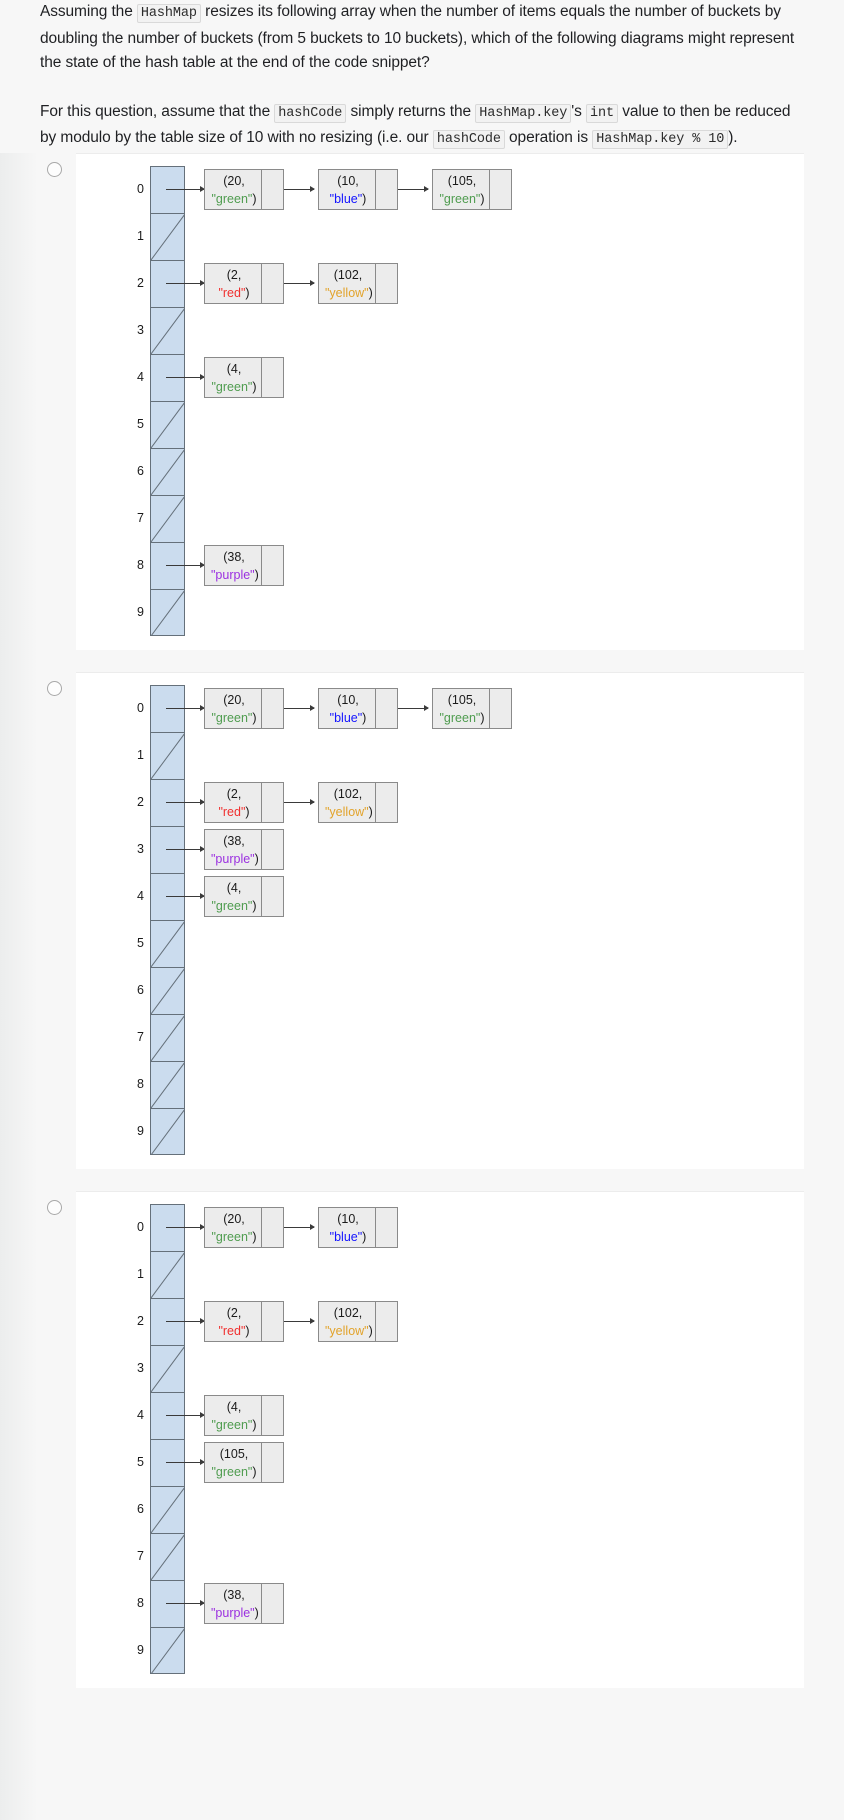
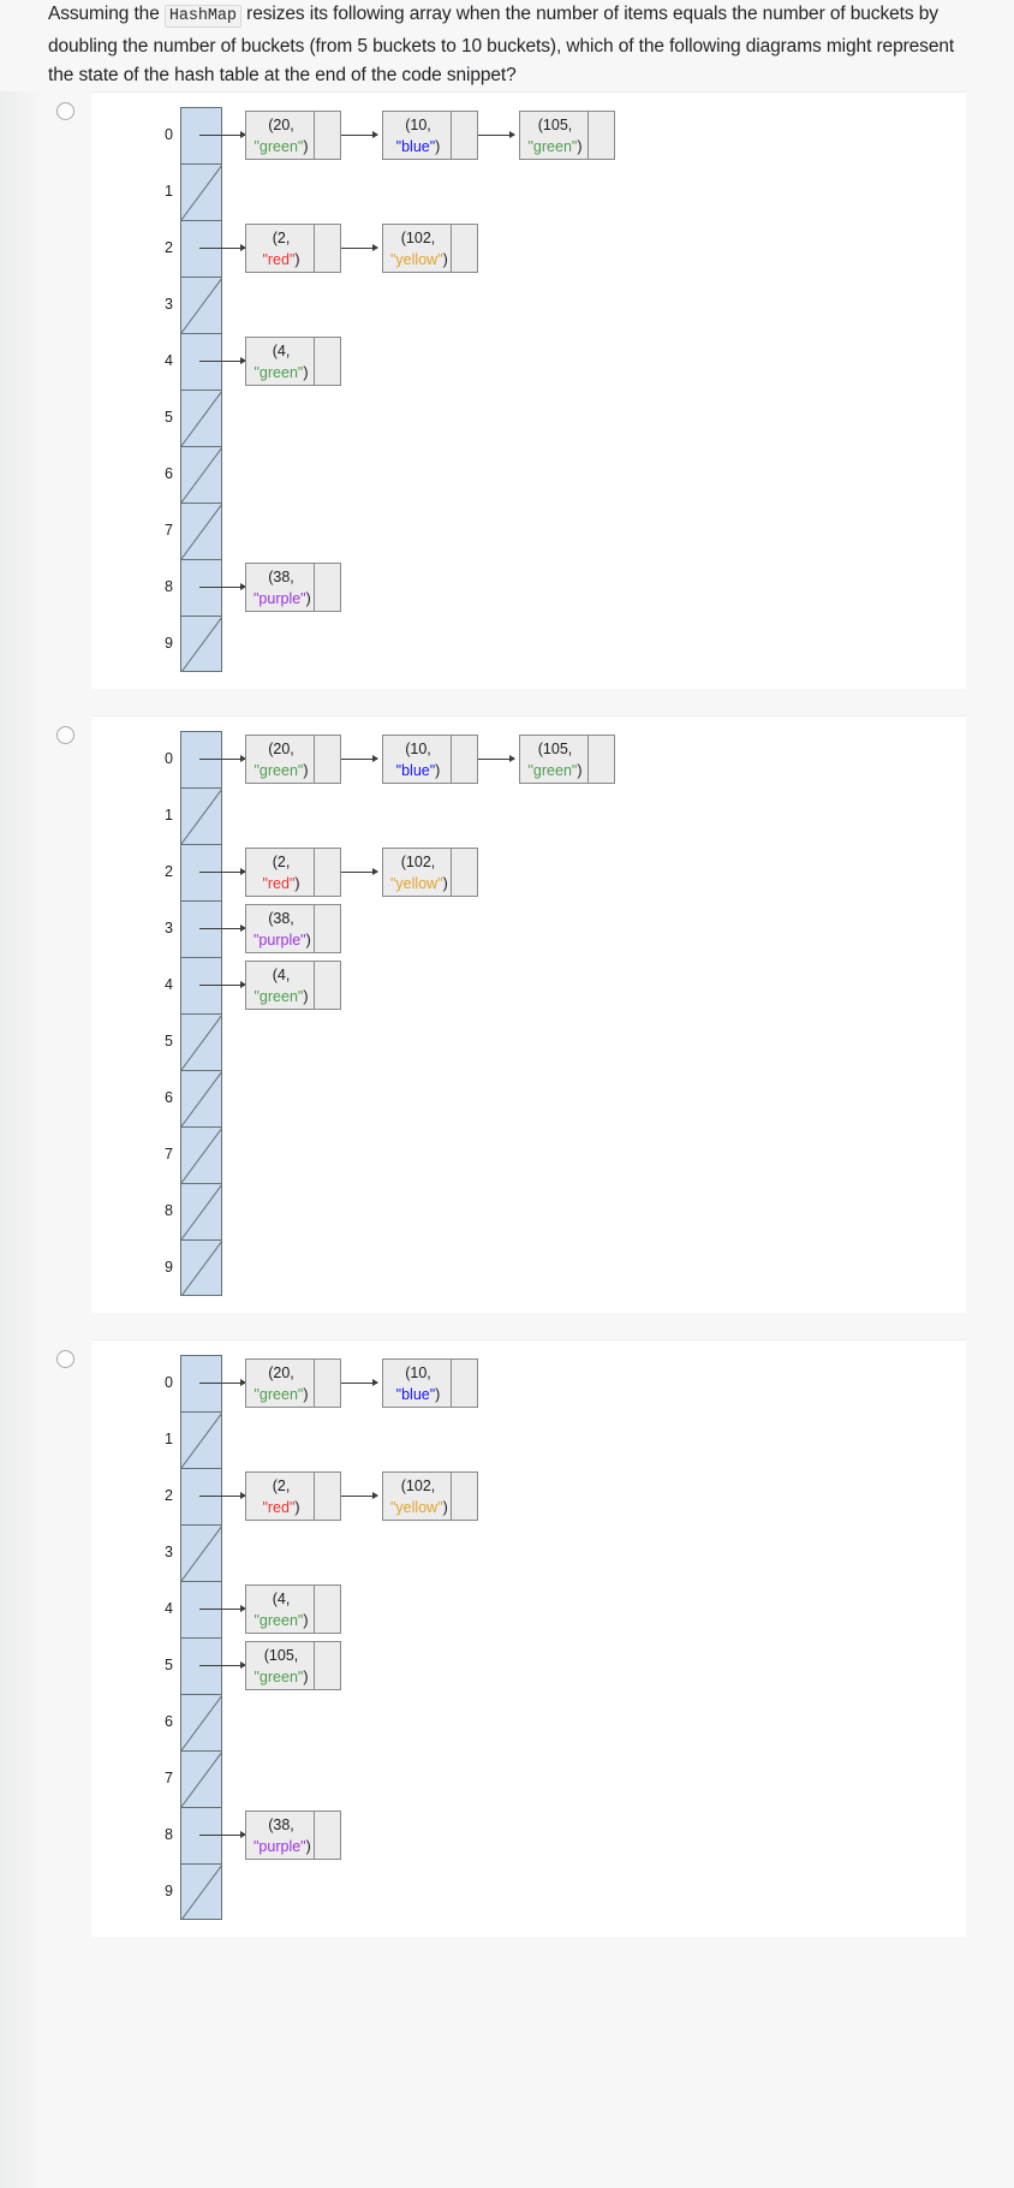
  Assuming the HashMap resizes its following array when the number of items equals the number of buckets by doubling the number of buckets (from 5 buckets to 10 buckets), which of the following diagrams might represent the state of the hash table at the end of the code snippet?
- For this question, assume that the hashCode simply returns the HashMap.key 's int value to then be reduced by modulo by the table size of 10 with no resizing (i.e. our hashCode operation is HashMap.key % 10 ).
  0
  (20,
  "green")
  (10,
  "blue")
  (105,
  "green")
  1
  2
  (2,
  "red")
  (102,
  "yellow")
  3
  4
  (4,
  "green")
  5
  6
  7
  8
  (38,
  "purple")
  9
  0
  (20,
  "green")
  (10,
  "blue")
  (105,
  "green")
  1
  2
  (2,
  "red")
  (102,
  "yellow")
  3
  (38,
  "purple")
  4
  (4,
  "green")
  5
  6
  7
  8
  9
  0
  (20,
  "green")
  (10,
  "blue")
  1
  2
  (2,
  "red")
  (102,
  "yellow")
  3
  4
  (4,
  "green")
  5
  (105,
  "green")
  6
  7
  8
  (38,
  "purple")
  9
